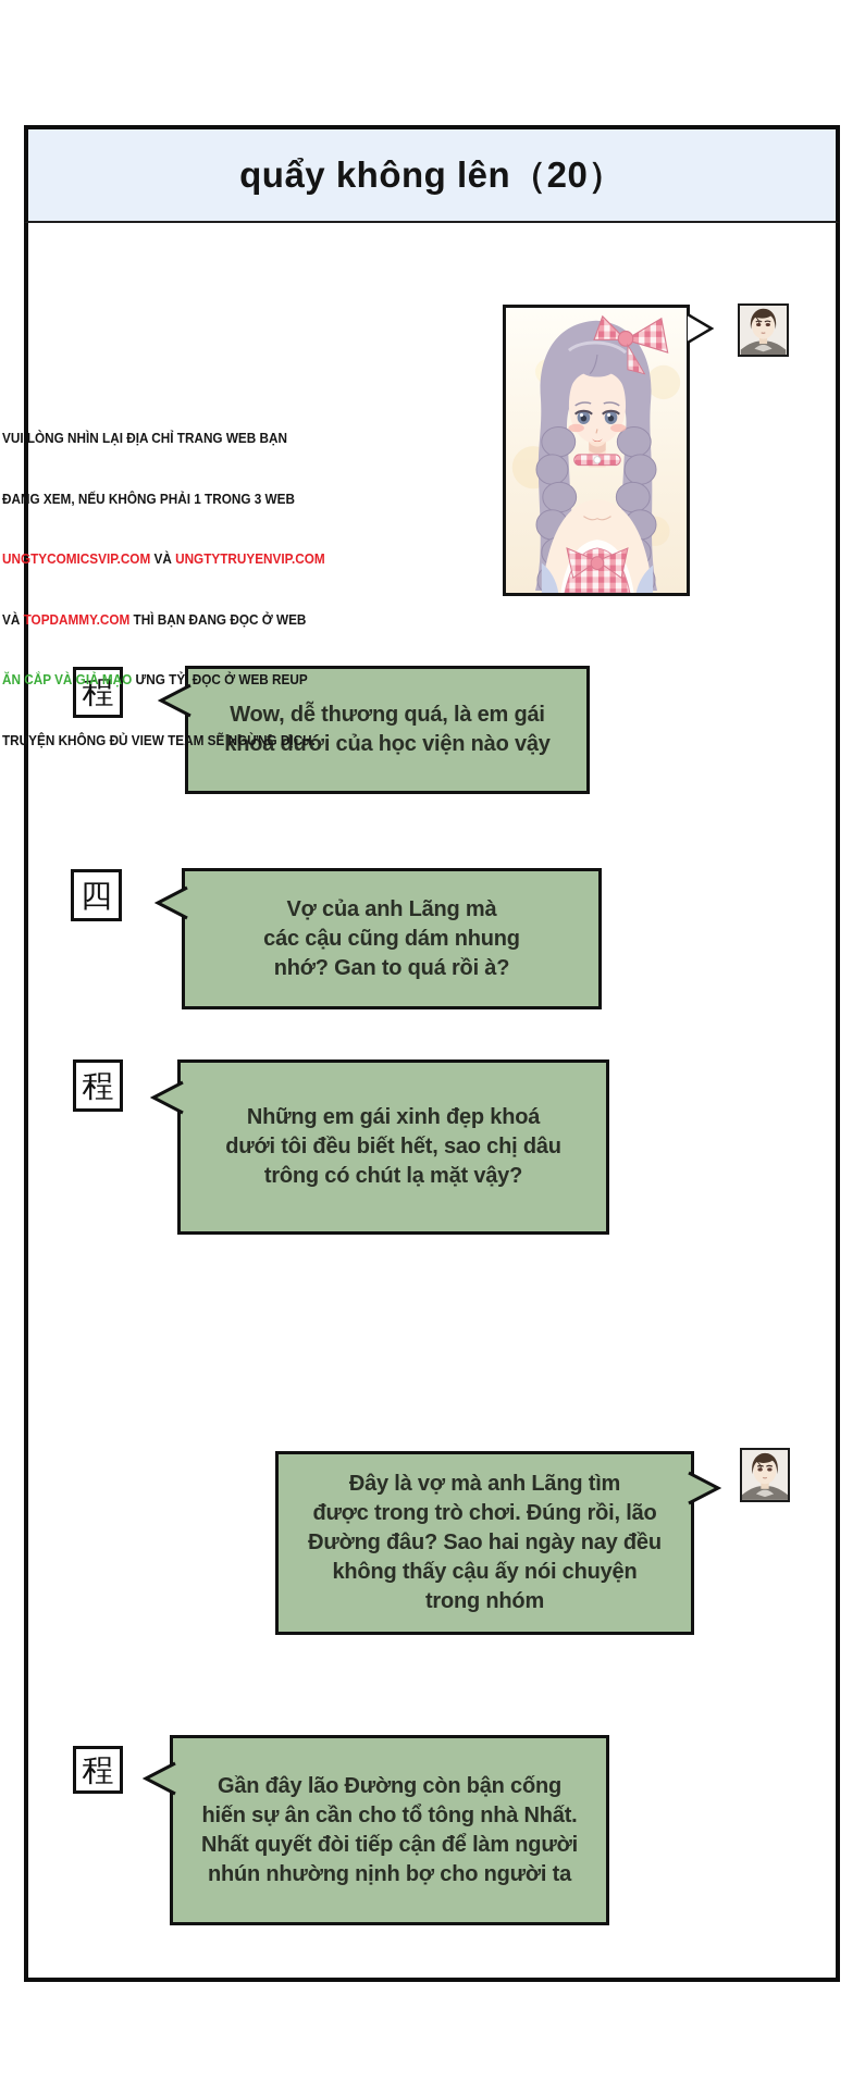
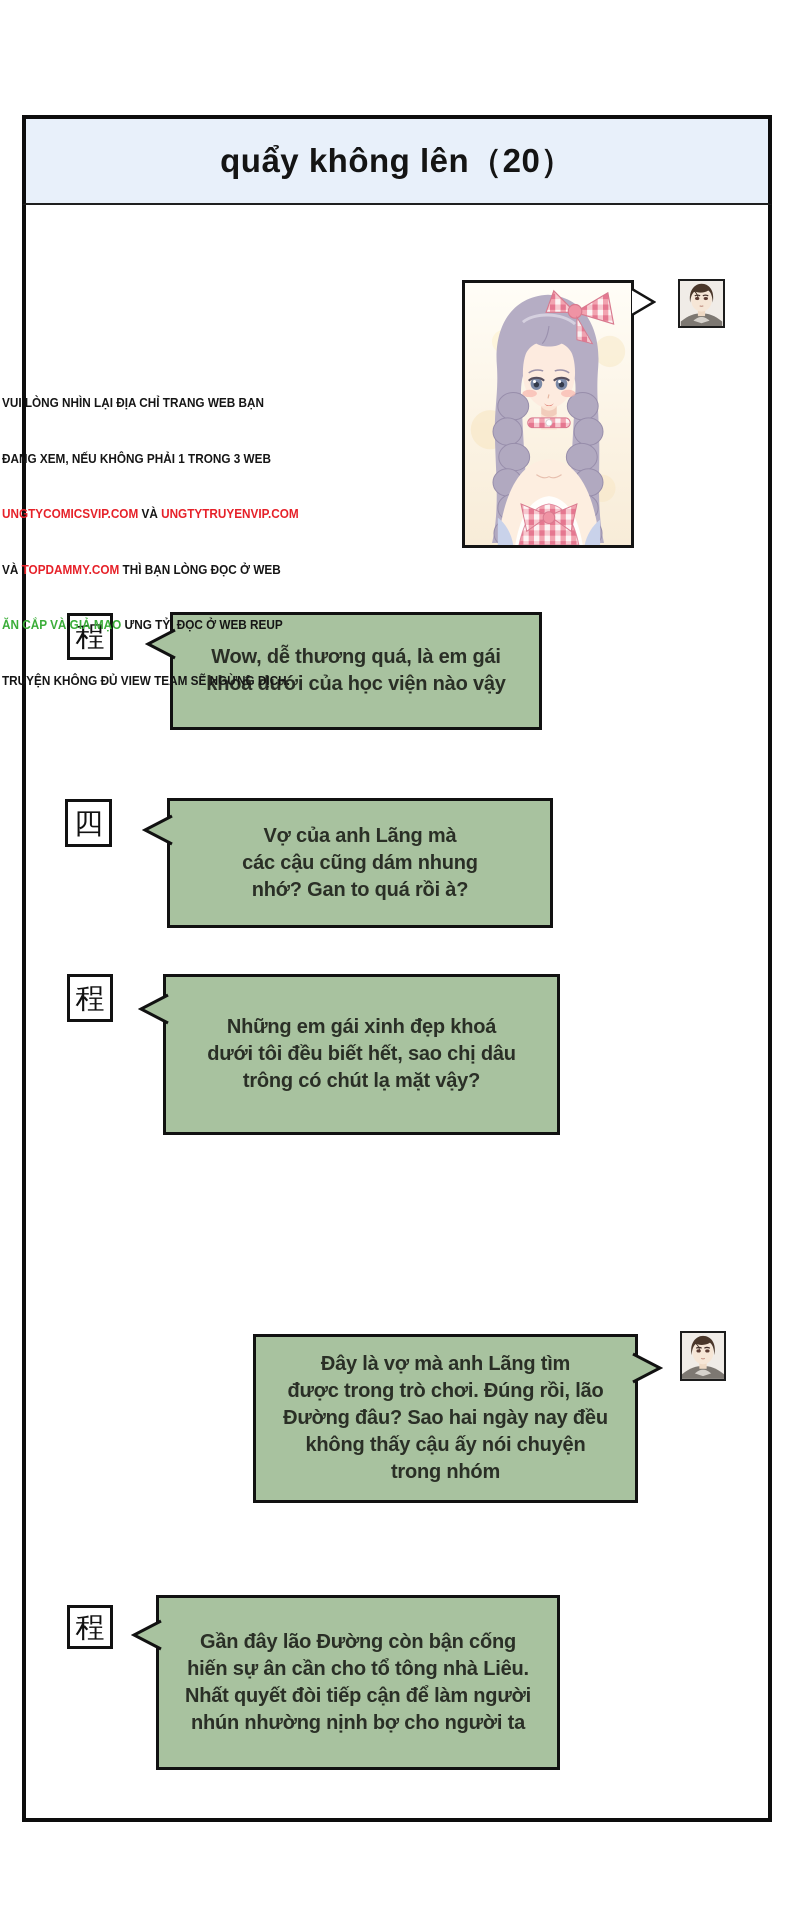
  quẩy không lên（20）
  VUI LÒNG NHÌN LẠI ĐỊA CHỈ TRANG WEB BẠN
  ĐANG XEM, NẾU KHÔNG PHẢI 1 TRONG 3 WEB
  UNGTYCOMICSVIP.COM VÀ UNGTYTRUYENVIP.COM
- VÀ TOPDAMMY.COM THÌ BẠN ĐANG ĐỌC Ở WEB
+ VÀ TOPDAMMY.COM THÌ BẠN LÒNG ĐỌC Ở WEB
  ĂN CẮP VÀ GIẢ MẠO ƯNG TỶ, ĐỌC Ở WEB REUP
  TRUYỆN KHÔNG ĐỦ VIEW TEAM SẼ NGỪNG DỊCH.
  程
  Wow, dễ thương quá, là em gái
  khoá dưới của học viện nào vậy
  四
  Vợ của anh Lãng mà
  các cậu cũng dám nhung
  nhớ? Gan to quá rồi à?
  程
  Những em gái xinh đẹp khoá
  dưới tôi đều biết hết, sao chị dâu
  trông có chút lạ mặt vậy?
  Đây là vợ mà anh Lãng tìm
  được trong trò chơi. Đúng rồi, lão
  Đường đâu? Sao hai ngày nay đều
  không thấy cậu ấy nói chuyện
  trong nhóm
  程
  Gần đây lão Đường còn bận cống
- hiến sự ân cần cho tổ tông nhà Nhất.
+ hiến sự ân cần cho tổ tông nhà Liêu.
  Nhất quyết đòi tiếp cận để làm người
  nhún nhường nịnh bợ cho người ta
